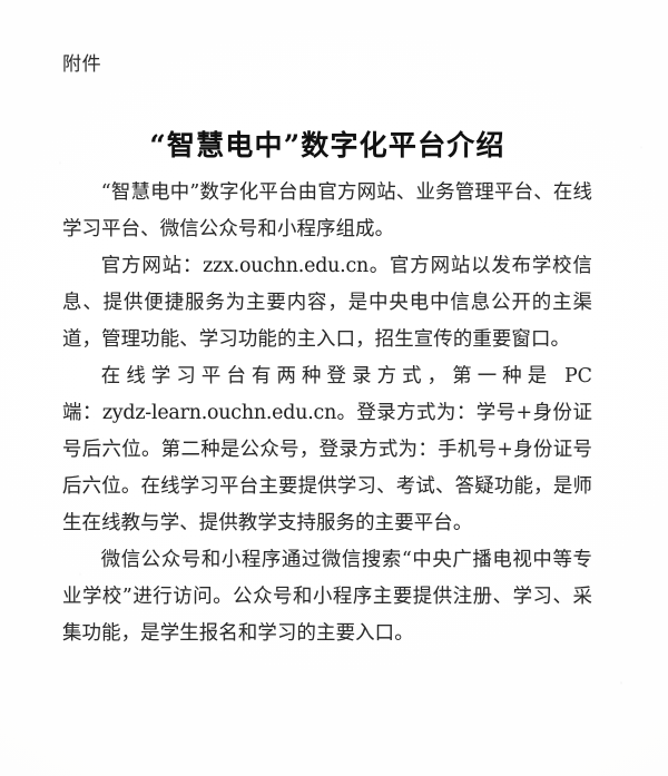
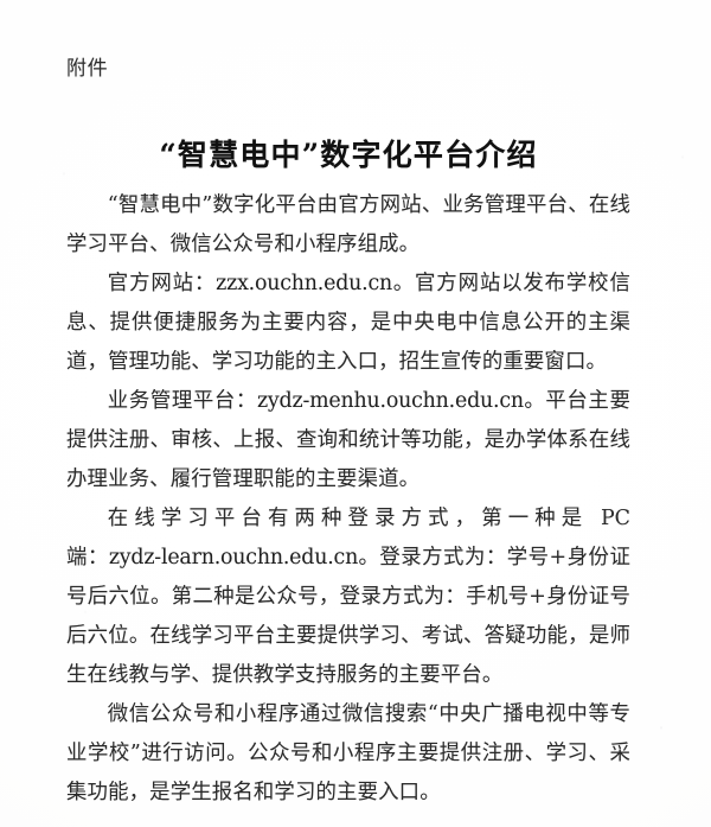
  附件
  “智慧电中”数字化平台介绍
  “智慧电中”数字化平台由官方网站、业务管理平台、在线学习平台、微信公众号和小程序组成。
  官方网站：zzx.ouchn.edu.cn。官方网站以发布学校信息、提供便捷服务为主要内容，是中央电中信息公开的主渠道，管理功能、学习功能的主入口，招生宣传的重要窗口。
+ 业务管理平台：zydz-menhu.ouchn.edu.cn。平台主要提供注册、审核、上报、查询和统计等功能，是办学体系在线办理业务、履行管理职能的主要渠道。
  在线学习平台有两种登录方式，第一种是 PC 端：zydz-learn.ouchn.edu.cn。登录方式为：学号+身份证号后六位。第二种是公众号，登录方式为：手机号+身份证号后六位。在线学习平台主要提供学习、考试、答疑功能，是师生在线教与学、提供教学支持服务的主要平台。
  微信公众号和小程序通过微信搜索“中央广播电视中等专业学校”进行访问。公众号和小程序主要提供注册、学习、采集功能，是学生报名和学习的主要入口。
